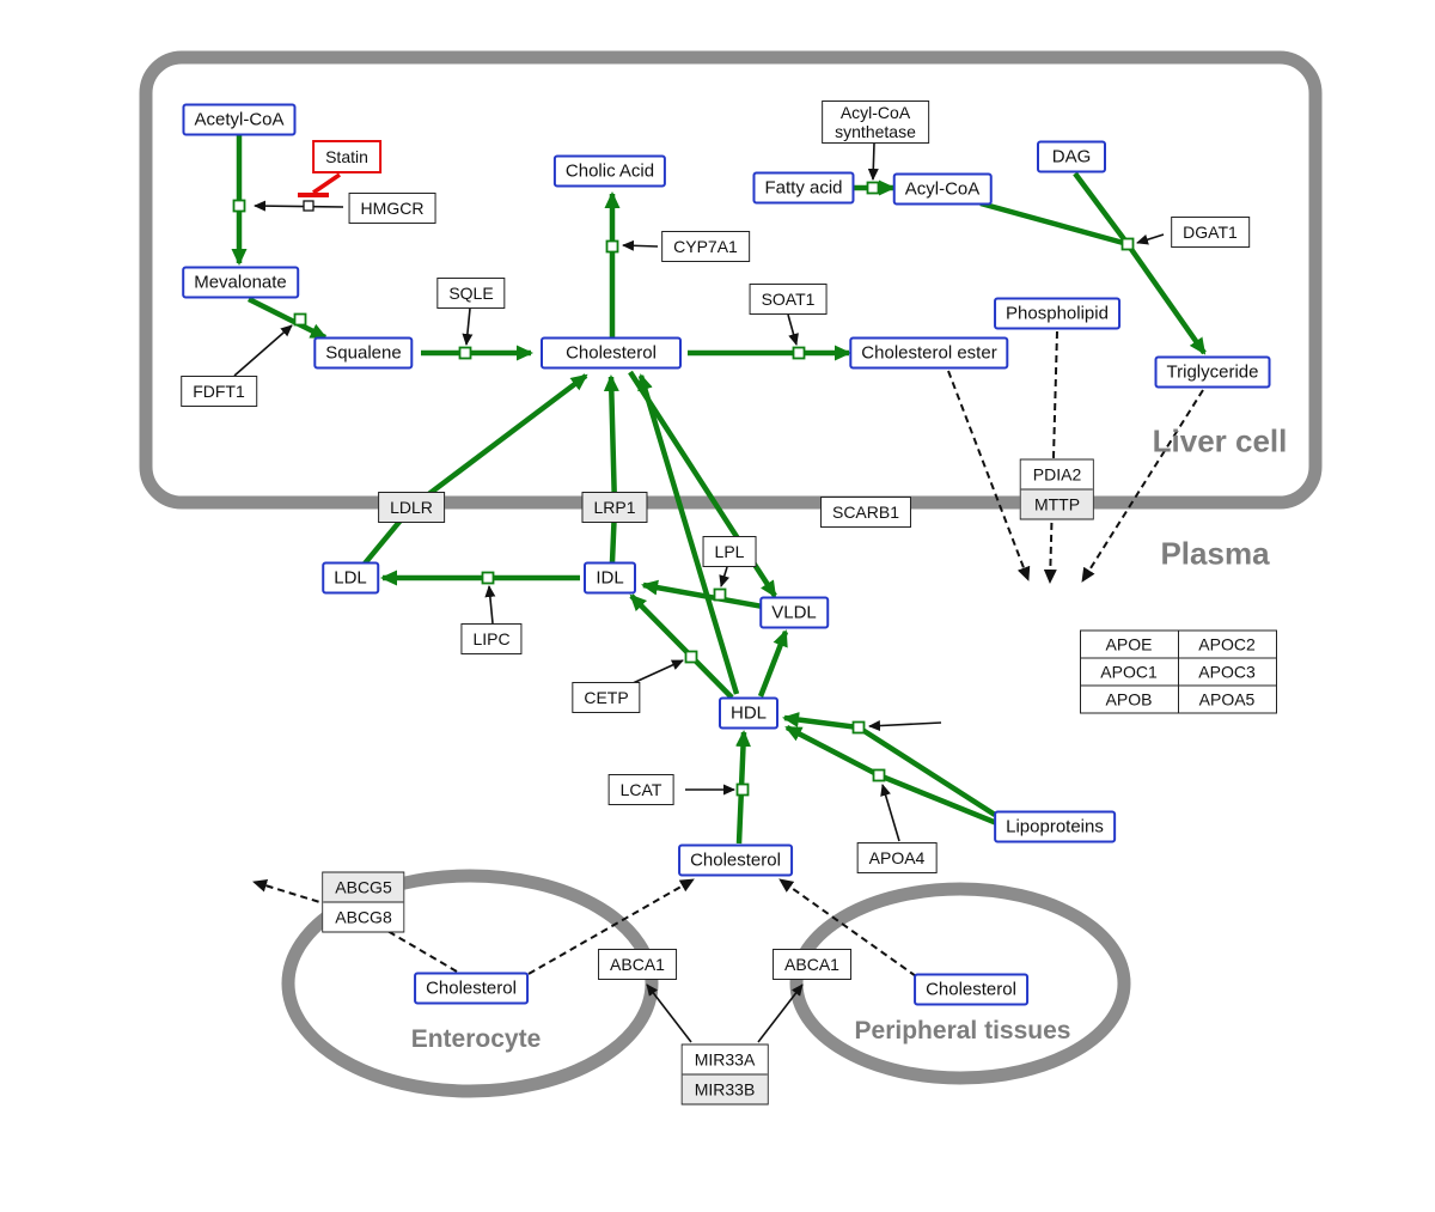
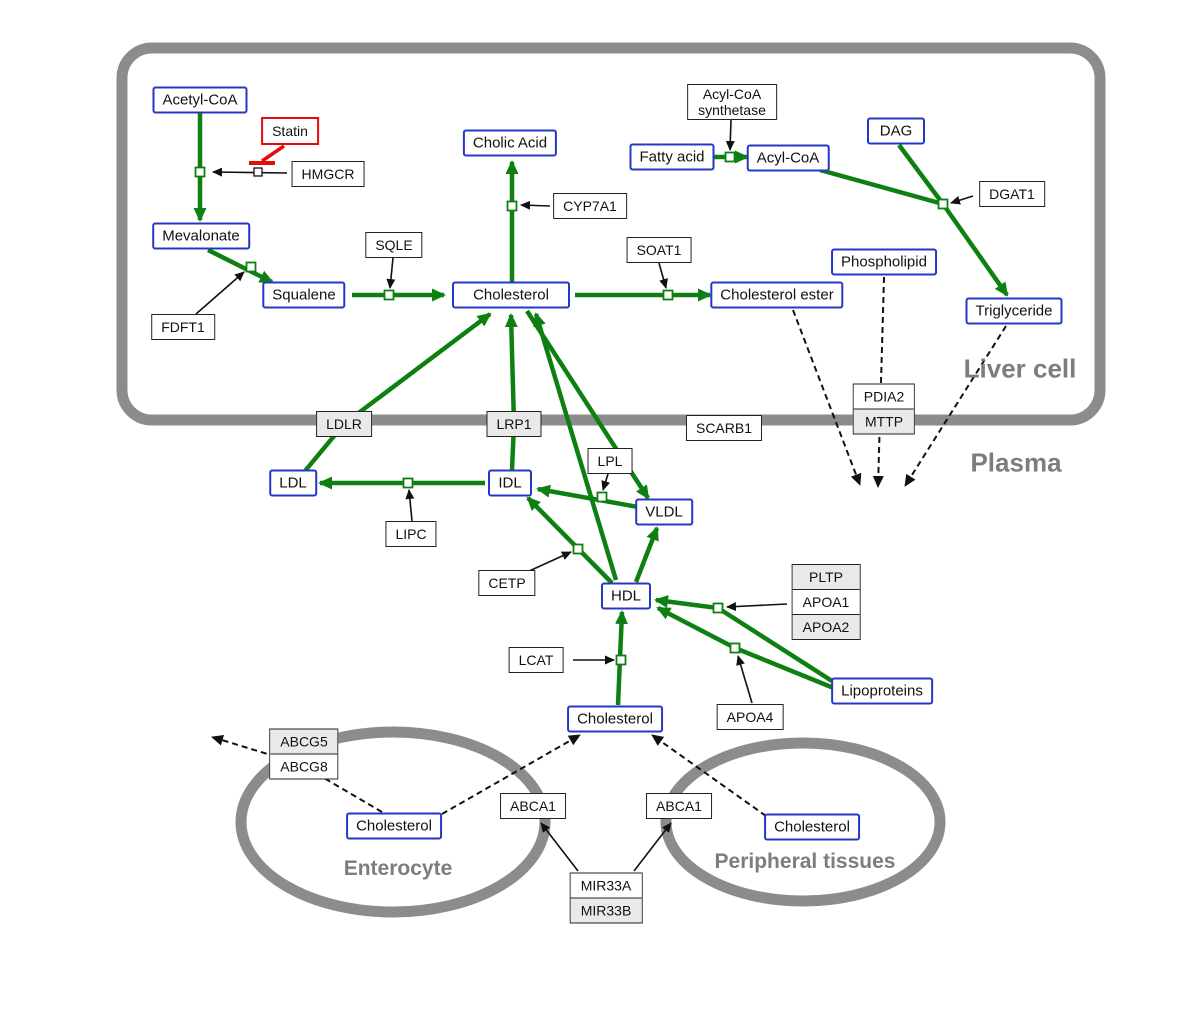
  Acetyl-CoA
  Mevalonate
  Squalene
  Cholesterol
  Cholic Acid
  Fatty acid
  Acyl-CoA
  DAG
  Phospholipid
  Cholesterol ester
  Triglyceride
  LDL
  IDL
  VLDL
  HDL
  Cholesterol
  Cholesterol
  Cholesterol
  Lipoproteins
  Statin
  HMGCR
  SQLE
  CYP7A1
  FDFT1
  SOAT1
  Acyl-CoA
  synthetase
  DGAT1
  PDIA2
  MTTP
  LDLR
  LRP1
  SCARB1
  LPL
  LIPC
  CETP
  LCAT
+ PLTP
+ APOA1
+ APOA2
  APOA4
  ABCG5
  ABCG8
  ABCA1
  ABCA1
  MIR33A
  MIR33B
- APOE
- APOC2
- APOC1
- APOC3
- APOB
- APOA5
  Liver cell
  Plasma
  Enterocyte
  Peripheral tissues
